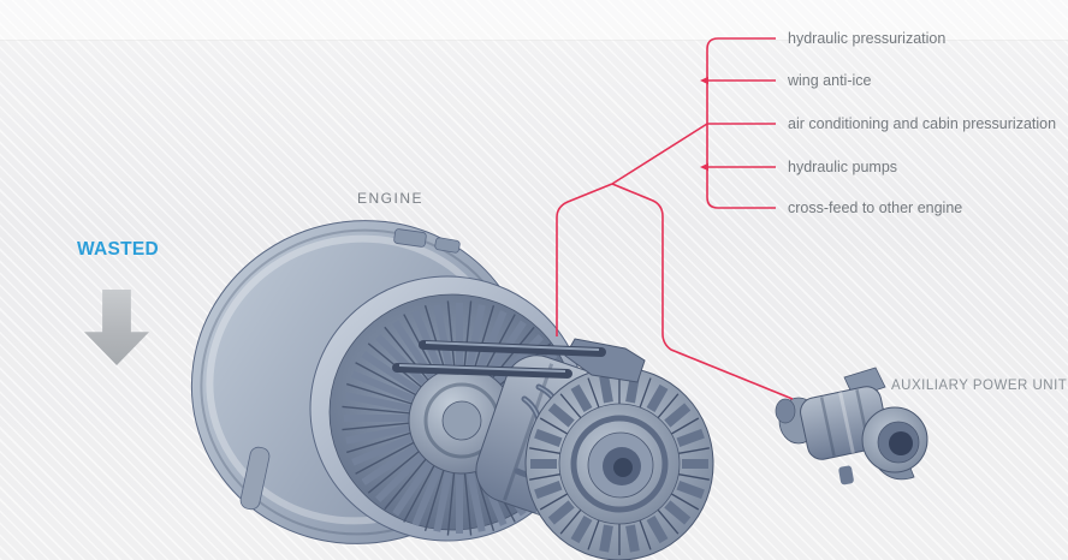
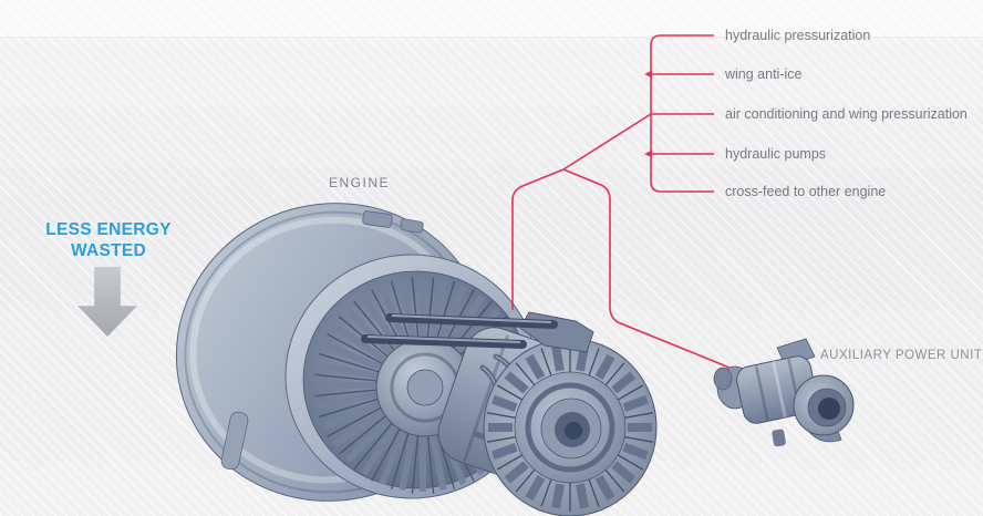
+ LESS ENERGY
  WASTED
  ENGINE
  AUXILIARY POWER UNIT
  hydraulic pressurization
  wing anti-ice
- air conditioning and cabin pressurization
+ air conditioning and wing pressurization
  hydraulic pumps
  cross-feed to other engine
